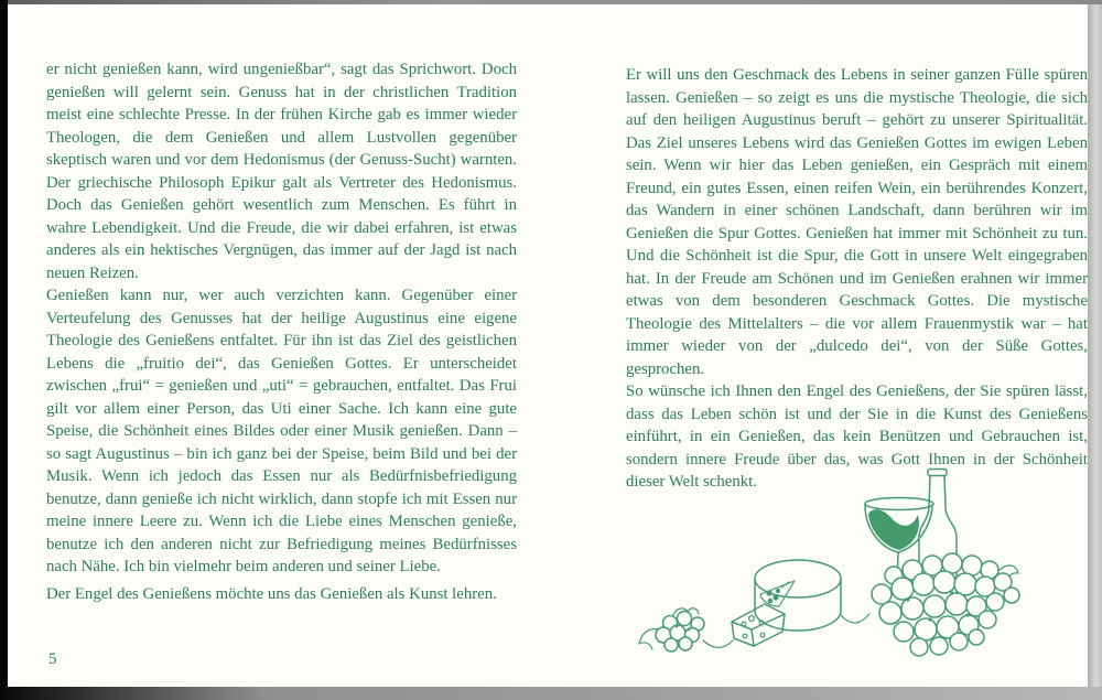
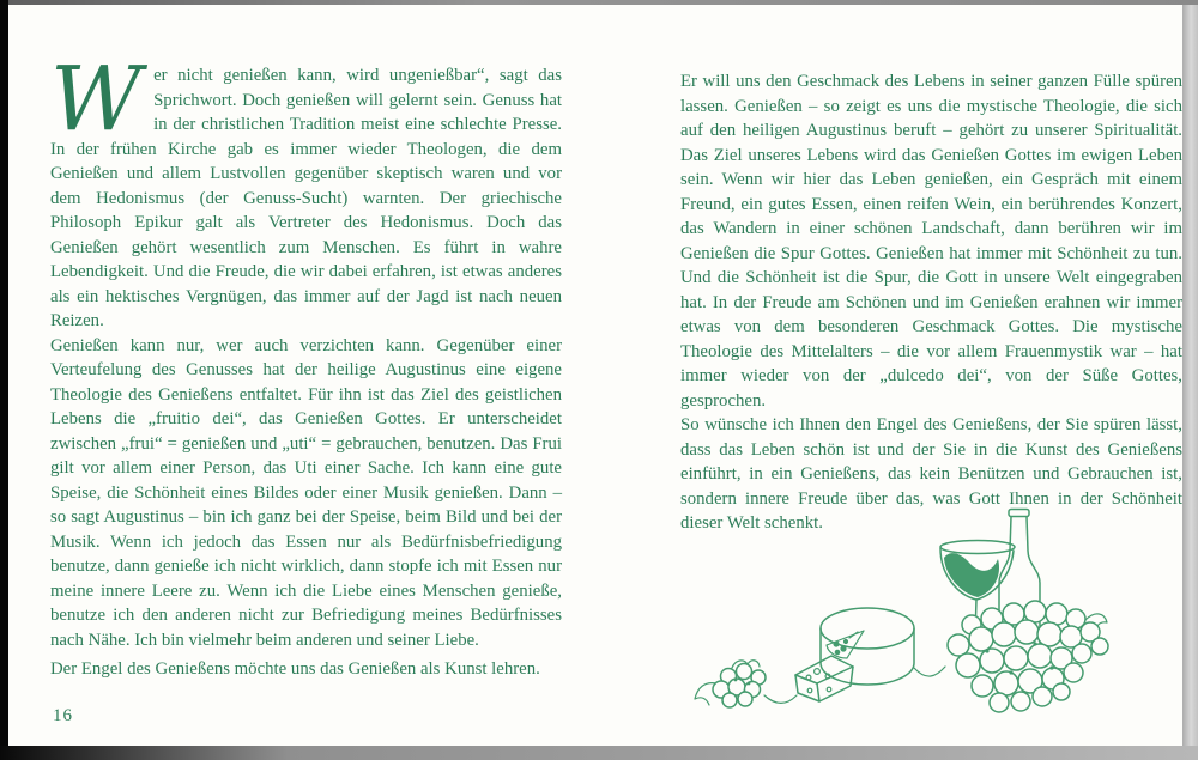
+ W
  er nicht genießen kann, wird ungenießbar“, sagt das Sprichwort. Doch genießen will gelernt sein. Genuss hat in der christlichen Tradition meist eine schlechte Presse. In der frühen Kirche gab es immer wieder Theologen, die dem Genießen und allem Lustvollen gegenüber skeptisch waren und vor dem Hedonismus (der Genuss-Sucht) warnten. Der griechische Philosoph Epikur galt als Vertreter des Hedonismus. Doch das Genießen gehört wesentlich zum Menschen. Es führt in wahre Lebendigkeit. Und die Freude, die wir dabei erfahren, ist etwas anderes als ein hektisches Vergnügen, das immer auf der Jagd ist nach neuen Reizen.
- Genießen kann nur, wer auch verzichten kann. Gegenüber einer Verteufelung des Genusses hat der heilige Augustinus eine eigene Theologie des Genießens entfaltet. Für ihn ist das Ziel des geistlichen Lebens die „fruitio dei“, das Genießen Gottes. Er unterscheidet zwischen „frui“ = genießen und „uti“ = gebrauchen, entfaltet. Das Frui gilt vor allem einer Person, das Uti einer Sache. Ich kann eine gute Speise, die Schönheit eines Bildes oder einer Musik genießen. Dann – so sagt Augustinus – bin ich ganz bei der Speise, beim Bild und bei der Musik. Wenn ich jedoch das Essen nur als Bedürfnisbefriedigung benutze, dann genieße ich nicht wirklich, dann stopfe ich mit Essen nur meine innere Leere zu. Wenn ich die Liebe eines Menschen genieße, benutze ich den anderen nicht zur Befriedigung meines Bedürfnisses nach Nähe. Ich bin vielmehr beim anderen und seiner Liebe.
+ Genießen kann nur, wer auch verzichten kann. Gegenüber einer Verteufelung des Genusses hat der heilige Augustinus eine eigene Theologie des Genießens entfaltet. Für ihn ist das Ziel des geistlichen Lebens die „fruitio dei“, das Genießen Gottes. Er unterscheidet zwischen „frui“ = genießen und „uti“ = gebrauchen, benutzen. Das Frui gilt vor allem einer Person, das Uti einer Sache. Ich kann eine gute Speise, die Schönheit eines Bildes oder einer Musik genießen. Dann – so sagt Augustinus – bin ich ganz bei der Speise, beim Bild und bei der Musik. Wenn ich jedoch das Essen nur als Bedürfnisbefriedigung benutze, dann genieße ich nicht wirklich, dann stopfe ich mit Essen nur meine innere Leere zu. Wenn ich die Liebe eines Menschen genieße, benutze ich den anderen nicht zur Befriedigung meines Bedürfnisses nach Nähe. Ich bin vielmehr beim anderen und seiner Liebe.
  Der Engel des Genießens möchte uns das Genießen als Kunst lehren.
- 5
+ 16
  Er will uns den Geschmack des Lebens in seiner ganzen Fülle spüren lassen. Genießen – so zeigt es uns die mystische Theologie, die sich auf den heiligen Augustinus beruft – gehört zu unserer Spiritualität. Das Ziel unseres Lebens wird das Genießen Gottes im ewigen Leben sein. Wenn wir hier das Leben genießen, ein Gespräch mit einem Freund, ein gutes Essen, einen reifen Wein, ein berührendes Konzert, das Wandern in einer schönen Landschaft, dann berühren wir im Genießen die Spur Gottes. Genießen hat immer mit Schönheit zu tun. Und die Schönheit ist die Spur, die Gott in unsere Welt eingegraben hat. In der Freude am Schönen und im Genießen erahnen wir immer etwas von dem besonderen Geschmack Gottes. Die mystische Theologie des Mittelalters – die vor allem Frauenmystik war – hat immer wieder von der „dulcedo dei“, von der Süße Gottes, gesprochen.
- So wünsche ich Ihnen den Engel des Genießens, der Sie spüren lässt, dass das Leben schön ist und der Sie in die Kunst des Genießens einführt, in ein Genießen, das kein Benützen und Gebrauchen ist, sondern innere Freude über das, was Gott Ihnen in der Schönheit dieser Welt schenkt.
+ So wünsche ich Ihnen den Engel des Genießens, der Sie spüren lässt, dass das Leben schön ist und der Sie in die Kunst des Genießens einführt, in ein Genießens, das kein Benützen und Gebrauchen ist, sondern innere Freude über das, was Gott Ihnen in der Schönheit dieser Welt schenkt.
